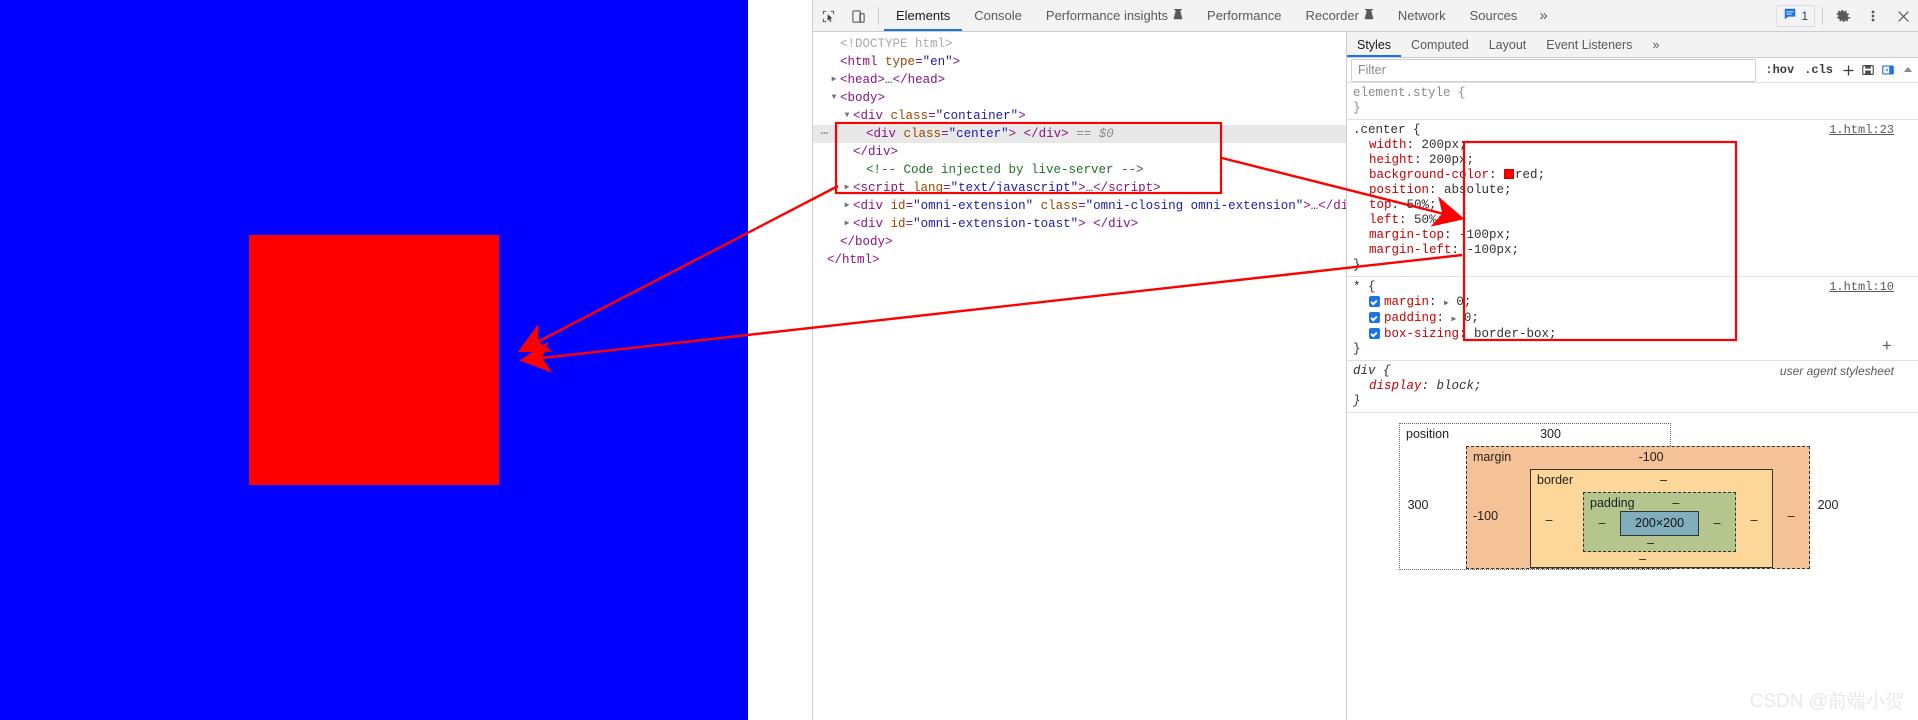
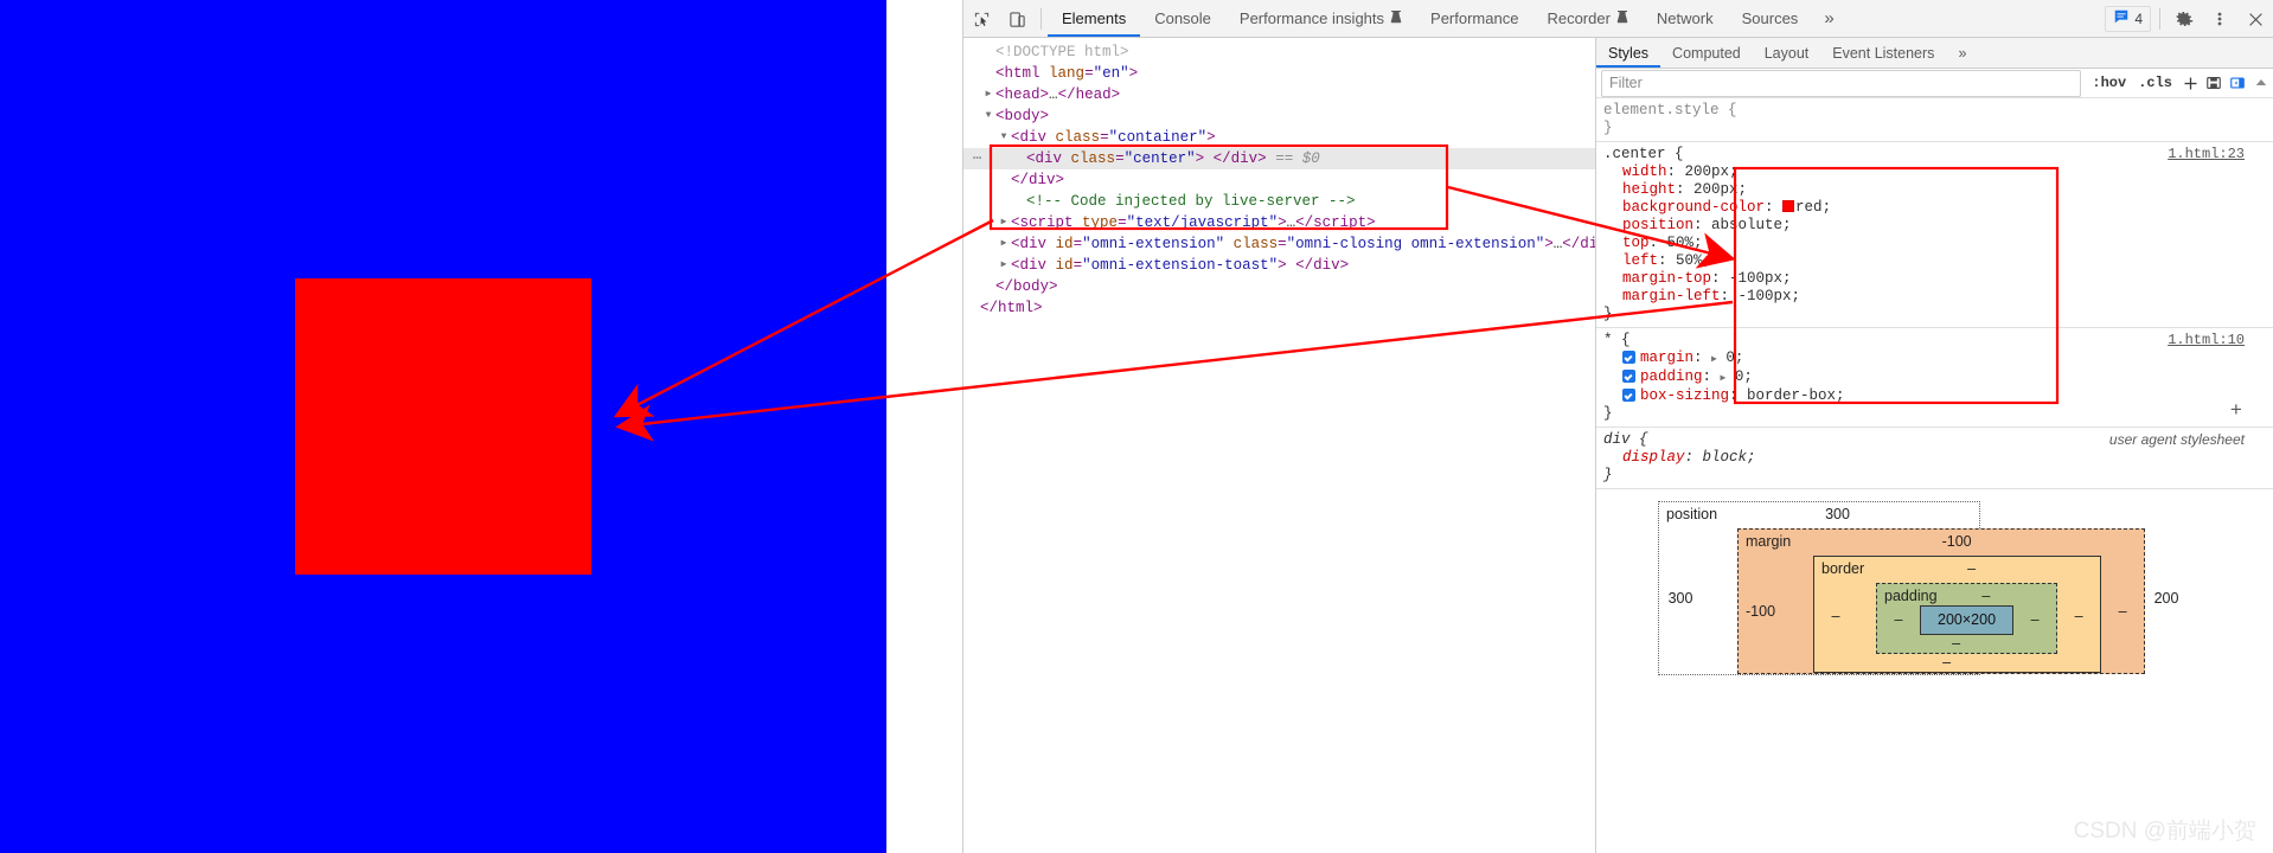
  Elements
  Console
  Performance insights
  Performance
  Recorder
  Network
  Sources
  »
- 1
+ 4
  <!DOCTYPE html>
- <html type="en">
+ <html lang="en">
  ▶
  <head>…</head>
  ▼
  <body>
  ▼
  <div class="container">
  ⋯
  <div class="center"> </div> == $0
  </div>
  <!-- Code injected by live-server -->
  ▶
- <script lang="text/javascript">…</script>
+ <script type="text/javascript">…</script>
  ▶
  <div id="omni-extension" class="omni-closing omni-extension">…</di
  ▶
  <div id="omni-extension-toast"> </div>
  </body>
  </html>
  Styles
  Computed
  Layout
  Event Listeners
  »
  Filter
  :hov
  .cls
  element.style {
  }
  1.html:23
  .center {
  width: 200px;
  height: 200px;
  background-color: red;
  position: absolute;
  top: 0%;
  left: 50%;
  margin-top: -100px;
  margin-left: -100px;
  }
  1.html:10
  * {
  margin: ▶ 0;
  padding: ▶ 0;
  box-sizing: border-box;
  }
  +
  user agent stylesheet
  div {
  display: block;
  }
  position
  300
  300
  margin
  -100
  -100
  border
  –
  –
  padding
  –
  –
  200×200
  –
  –
  –
  –
  –
  200
  CSDN @前端小贺
